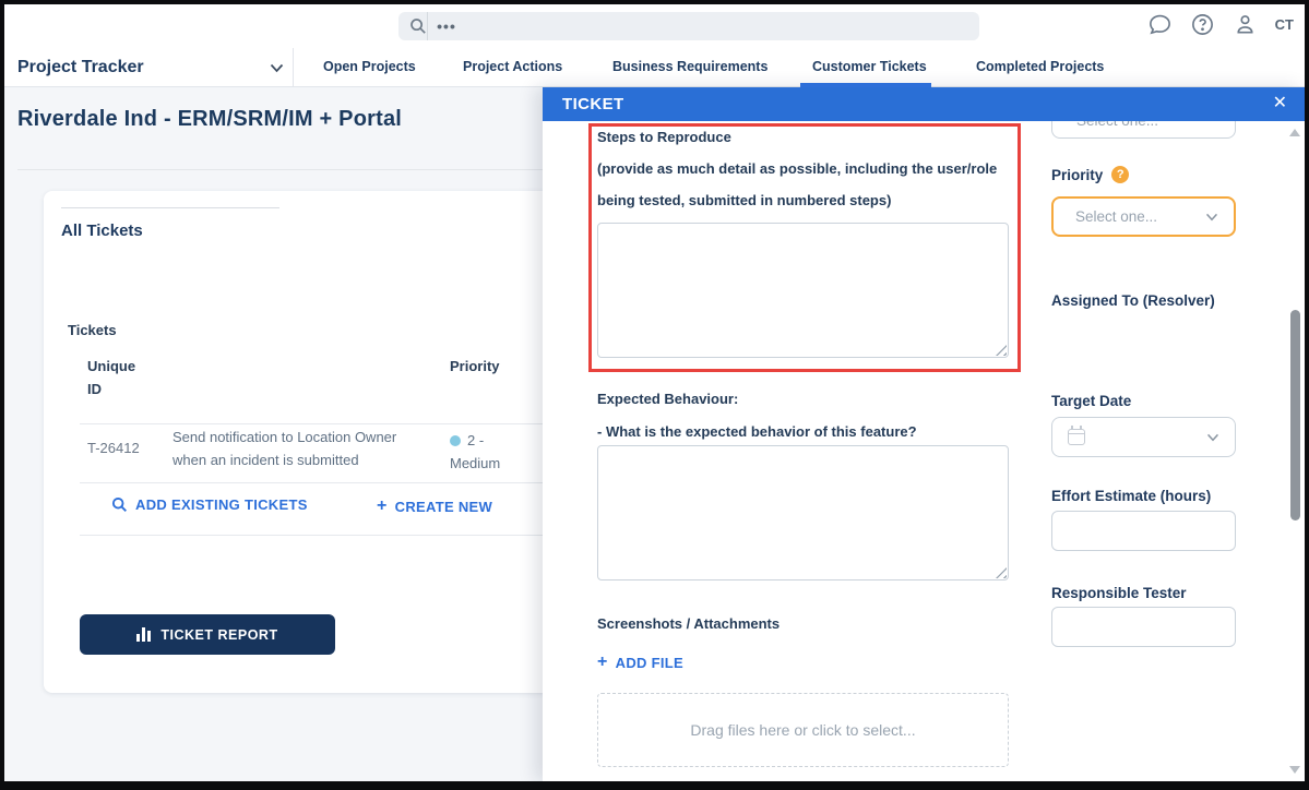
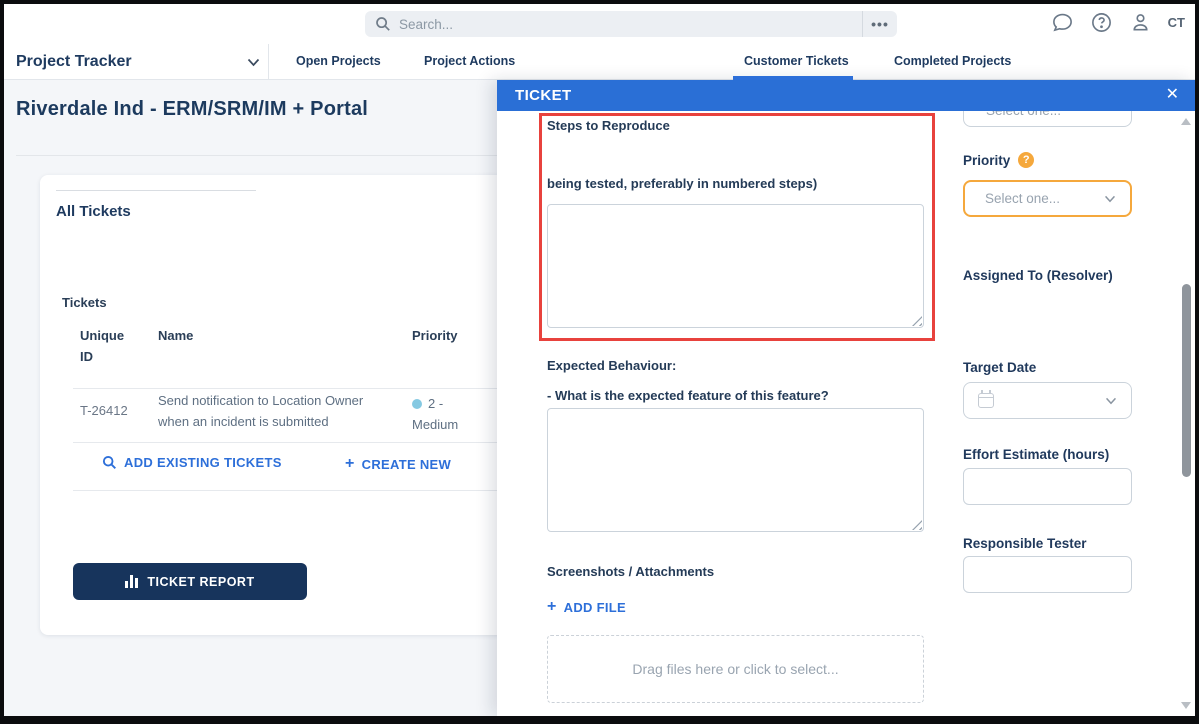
+ Search...
  •••
  CT
  Project Tracker
  Open Projects
  Project Actions
- Business Requirements
  Customer Tickets
  Completed Projects
  Riverdale Ind - ERM/SRM/IM + Portal
  All Tickets
  Tickets
  Unique ID
+ Name
  Priority
  T-26412
  Send notification to Location Owner when an incident is submitted
  2 - Medium
  ADD EXISTING TICKETS
  +
  CREATE NEW
  TICKET REPORT
  TICKET
  ✕
  Steps to Reproduce
- (provide as much detail as possible, including the user/role
- being tested, submitted in numbered steps)
+ being tested, preferably in numbered steps)
  Expected Behaviour:
- - What is the expected behavior of this feature?
+ - What is the expected feature of this feature?
  Screenshots / Attachments
  +
  ADD FILE
  Drag files here or click to select...
  Priority
  ?
  Select one...
  Assigned To (Resolver)
  Target Date
  Effort Estimate (hours)
  Responsible Tester
